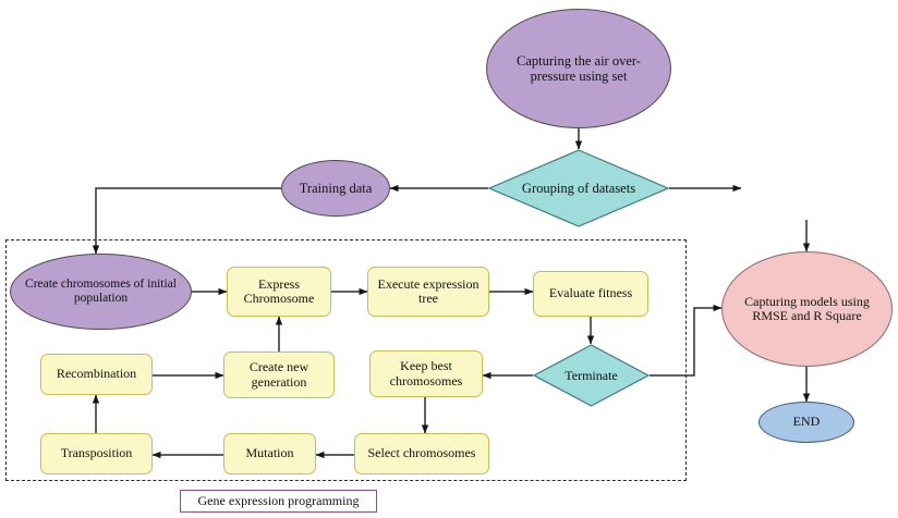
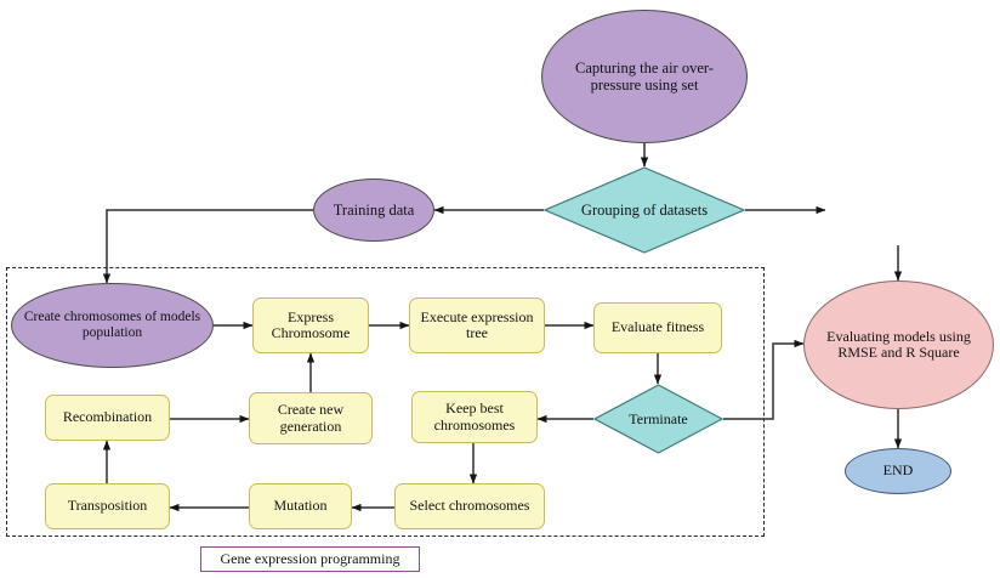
  Capturing the air over-pressure using set
  Grouping of datasets
  Training data
- Create chromosomes of initial population
+ Create chromosomes of models population
  Express Chromosome
  Execute expression tree
  Evaluate fitness
  Terminate
  Keep best chromosomes
  Create new generation
  Recombination
  Transposition
  Mutation
  Select chromosomes
- Capturing models using RMSE and R Square
+ Evaluating models using RMSE and R Square
  END
  Gene expression programming
